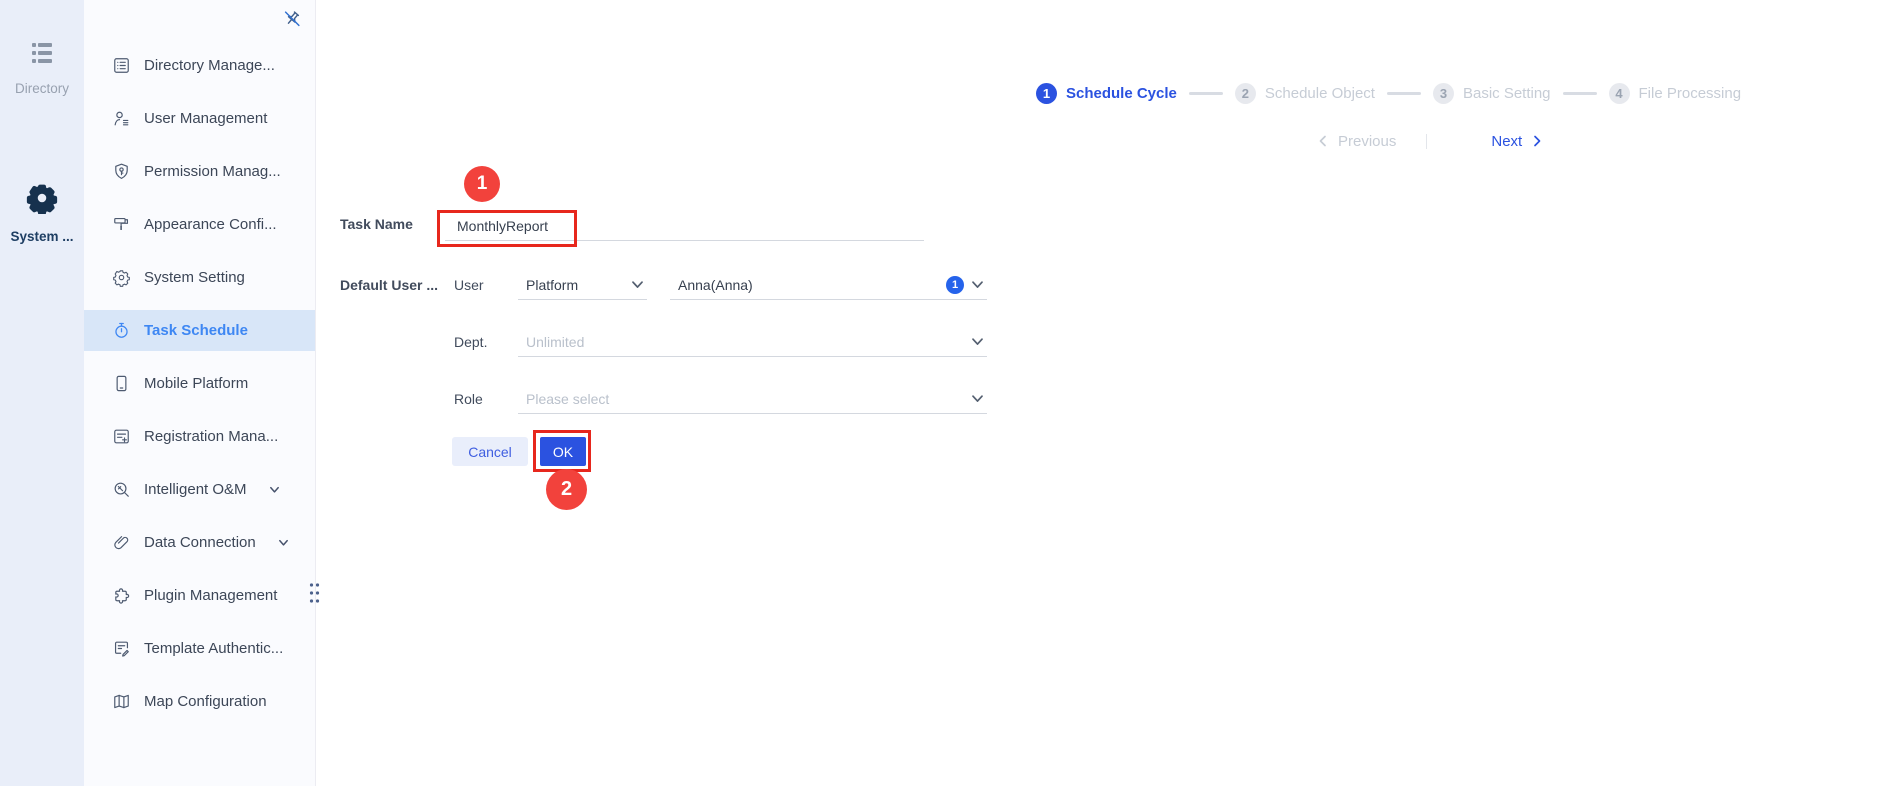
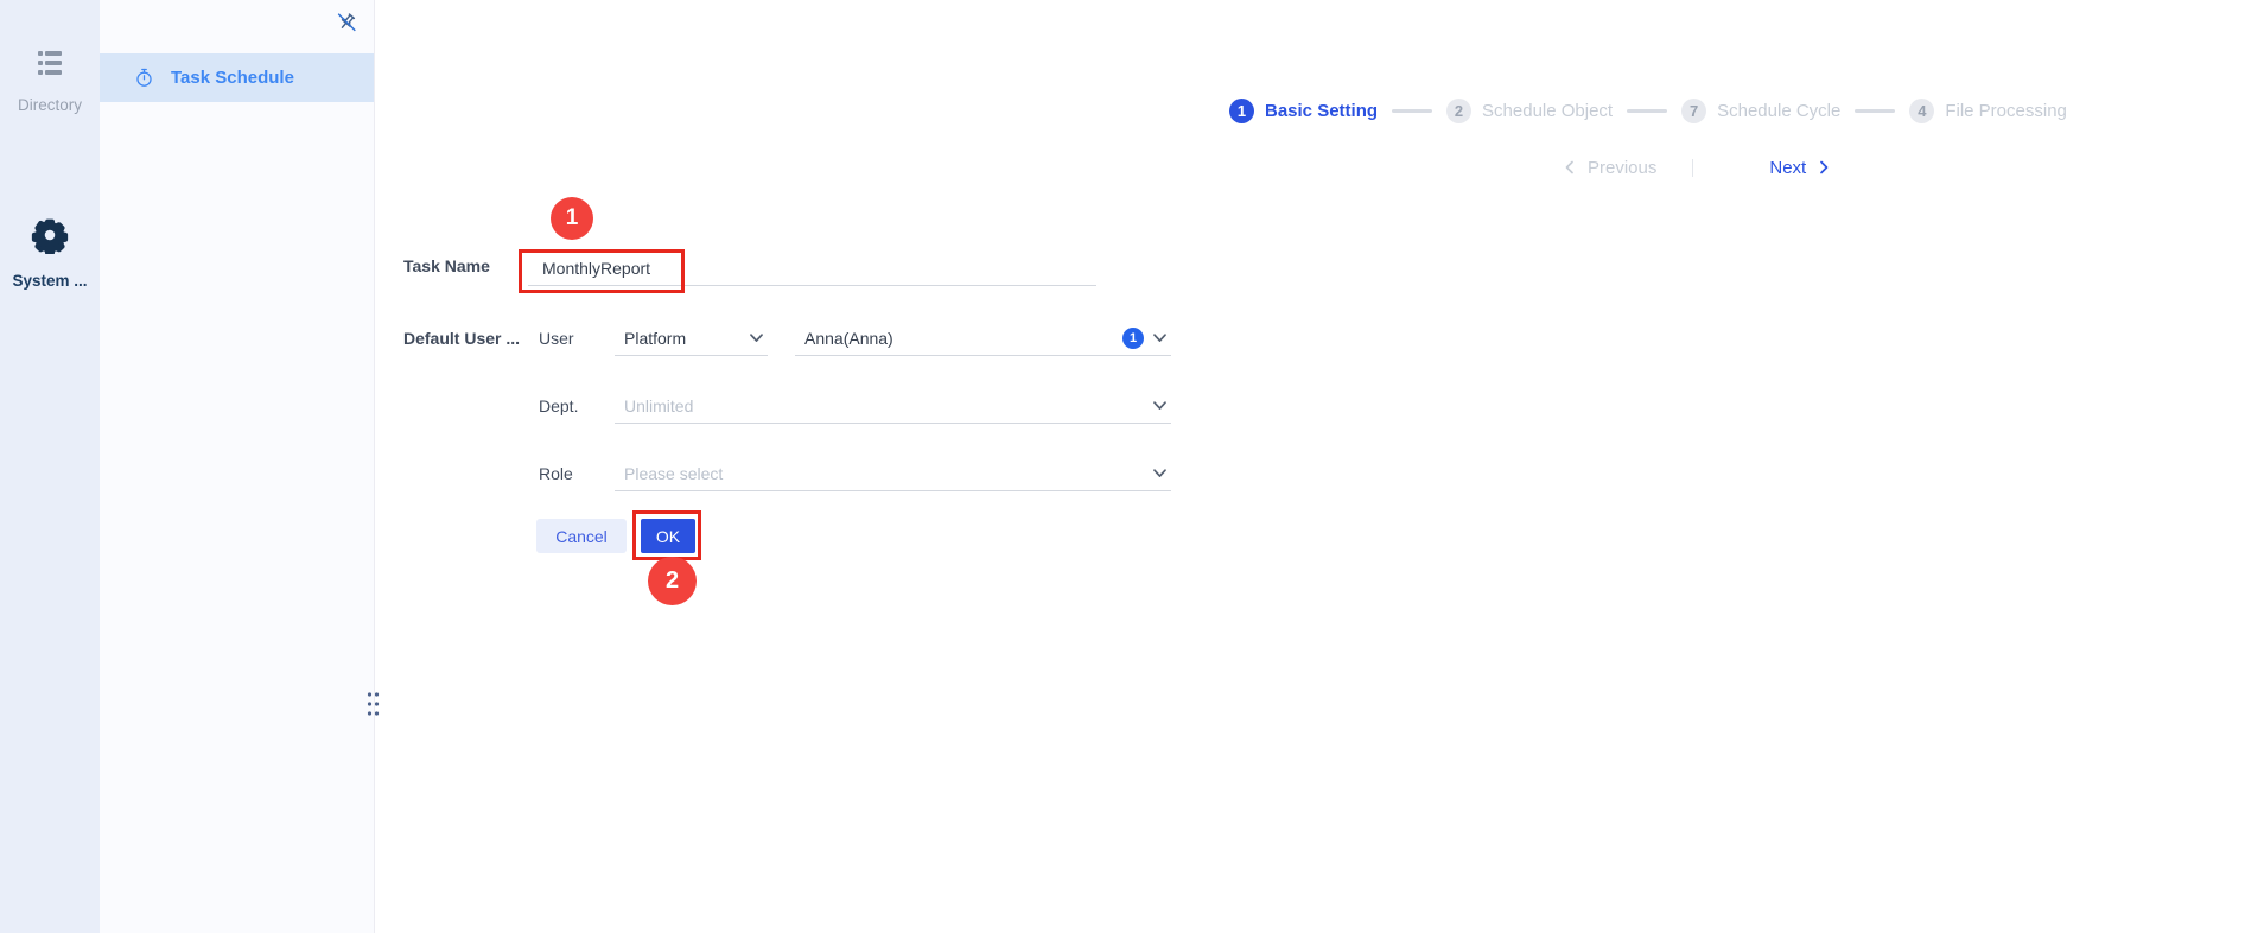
  Directory
  System ...
- Directory Manage...
- User Management
- Permission Manag...
- Appearance Confi...
- System Setting
  Task Schedule
- Mobile Platform
- Registration Mana...
- Intelligent O&M
- Data Connection
- Plugin Management
- Template Authentic...
- Map Configuration
  1
- Schedule Cycle
+ Basic Setting
  2
  Schedule Object
- 3
+ 7
- Basic Setting
+ Schedule Cycle
  4
  File Processing
  Previous
  Next
  Task Name
  MonthlyReport
  Default User ...
  User
  Platform
  Anna(Anna)
  1
  Dept.
  Unlimited
  Role
  Please select
  Cancel
  OK
  1
  2
